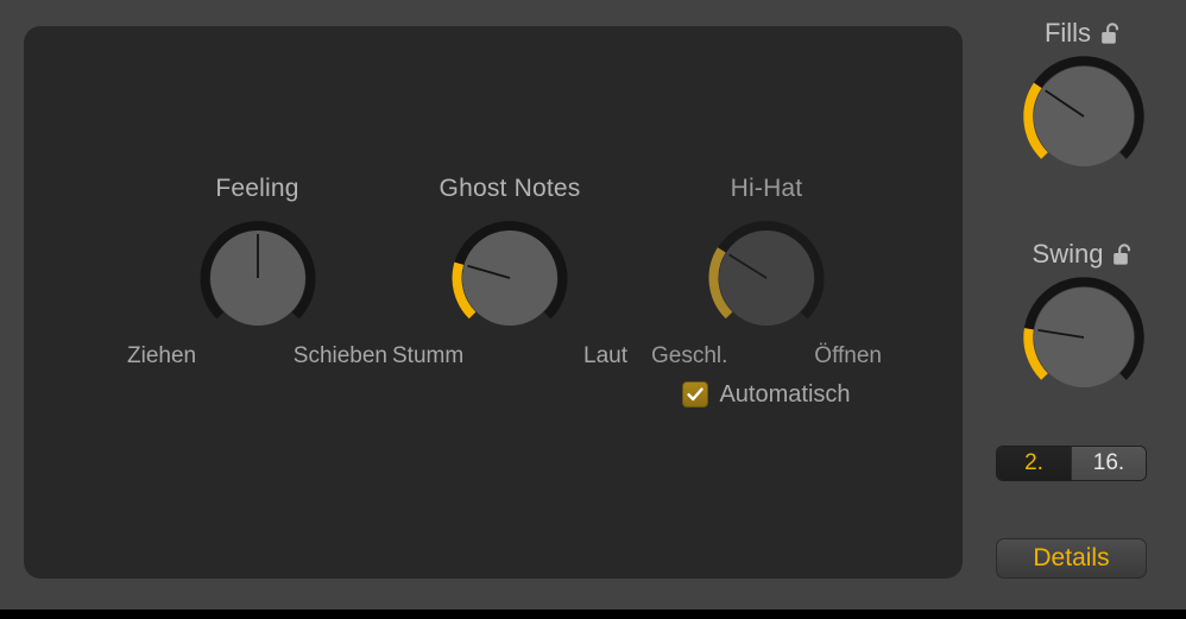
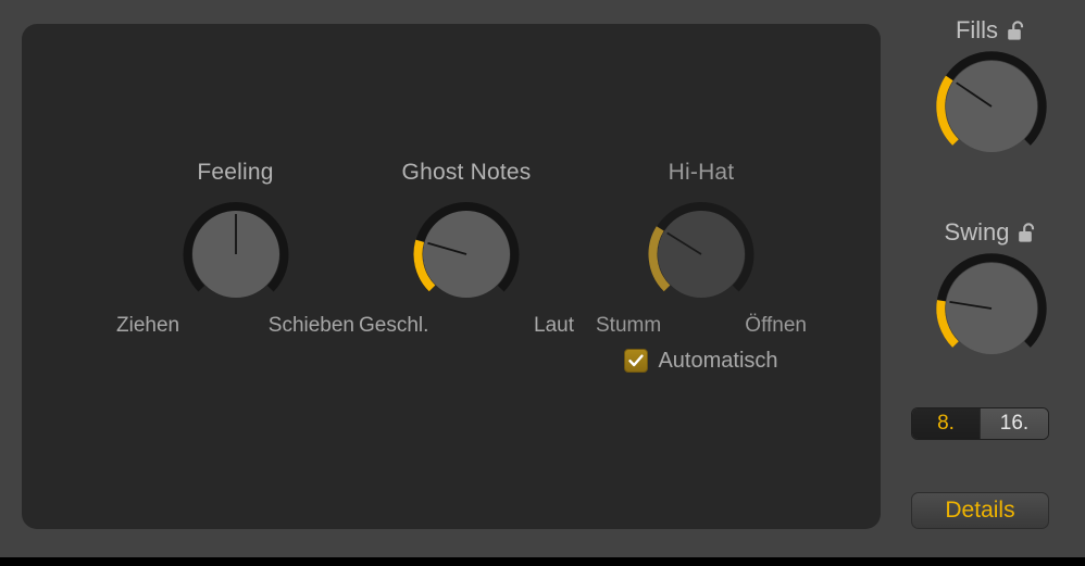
  Feeling
  Ziehen
  Schieben
  Ghost Notes
- Stumm
+ Geschl.
  Laut
  Hi-Hat
- Geschl.
+ Stumm
  Öffnen
  Automatisch
  Fills
  Swing
- 2.
+ 8.
  16.
  Details
